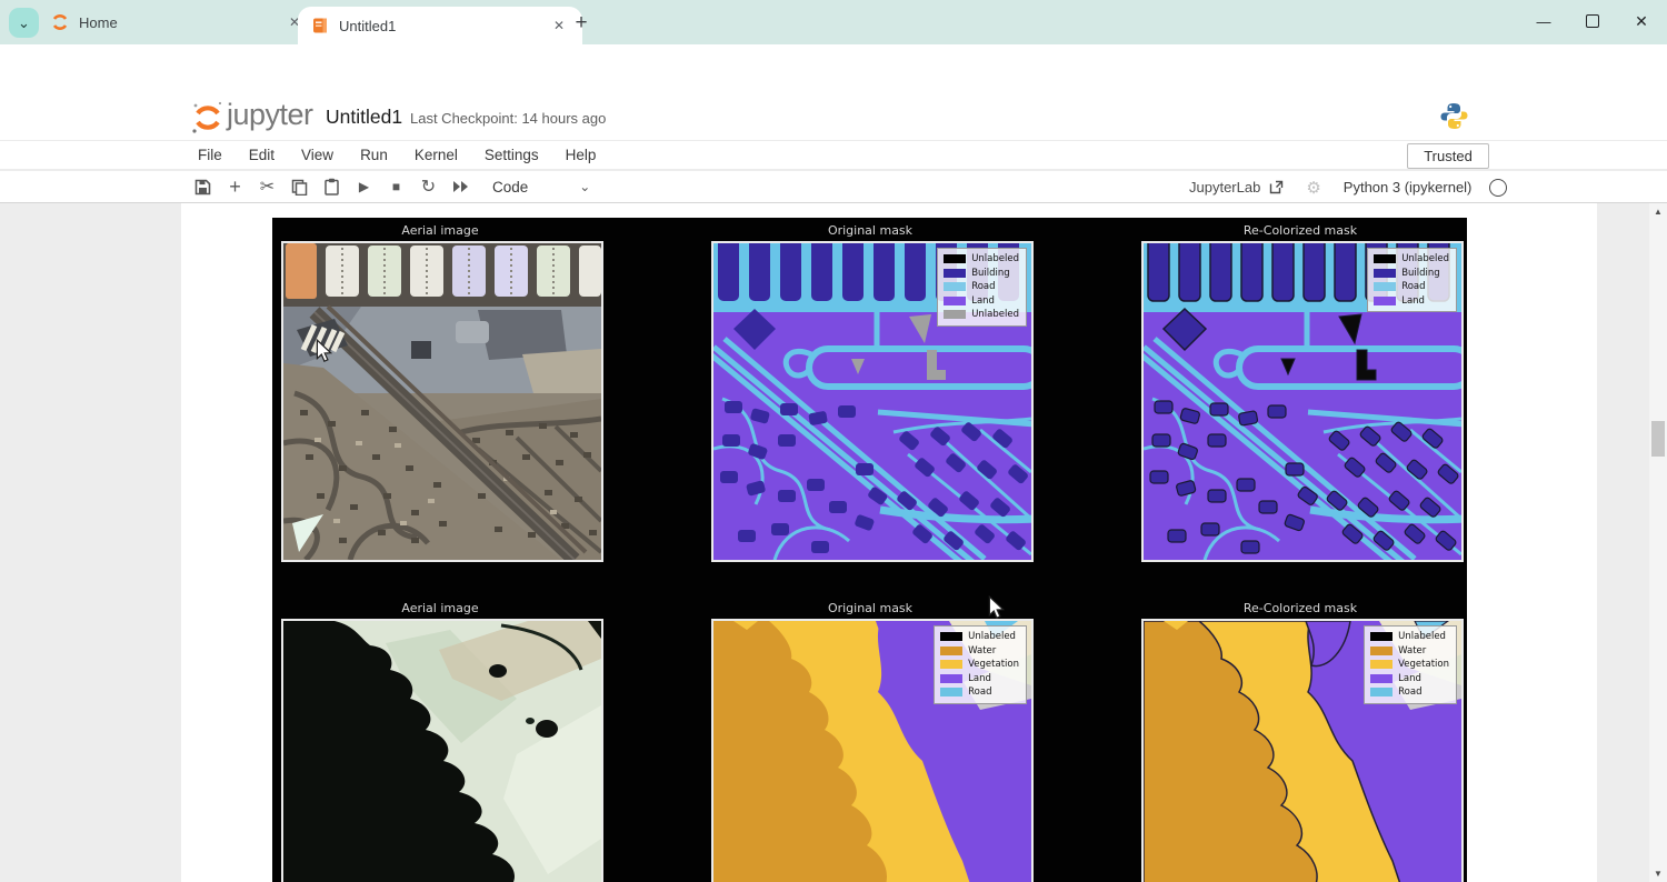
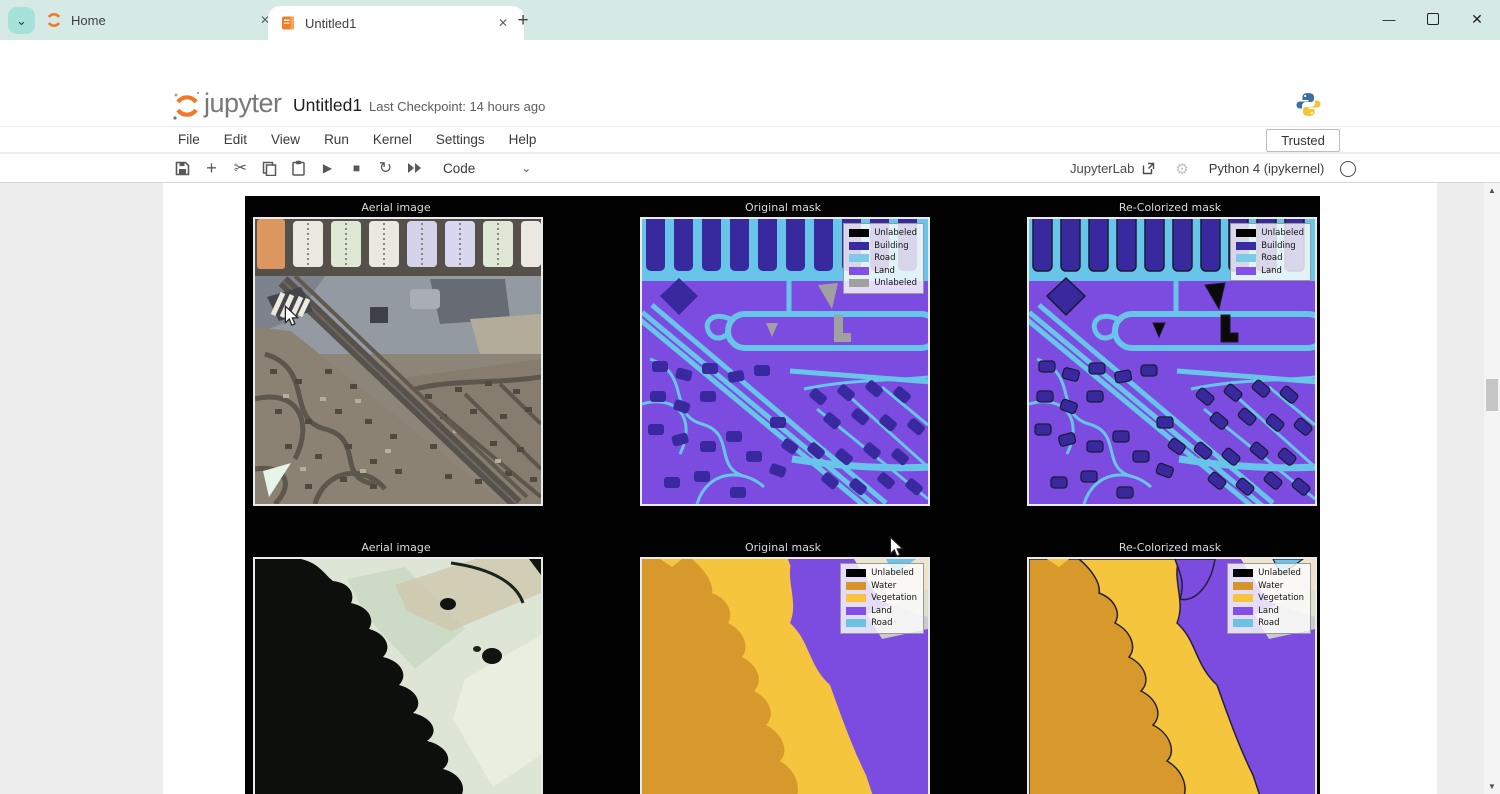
  ⌄
  Home
  ✕
  Untitled1
  ✕
  +
  —
  ✕
  jupyter
  Untitled1
  Last Checkpoint: 14 hours ago
  File
  Edit
  View
  Run
  Kernel
  Settings
  Help
  Trusted
  +
  ✂
  ▶
  ■
  ↻
  Code
  ⌄
  JupyterLab
  ⚙
- Python 3 (ipykernel)
+ Python 4 (ipykernel)
  Aerial image
  Original mask
  Re-Colorized mask
  Unlabeled
  Building
  Road
  Land
  Unlabeled
  Unlabeled
  Building
  Road
  Land
  Aerial image
  Original mask
  Re-Colorized mask
  Unlabeled
  Water
  Vegetation
  Land
  Road
  Unlabeled
  Water
  Vegetation
  Land
  Road
  ▲
  ▼
